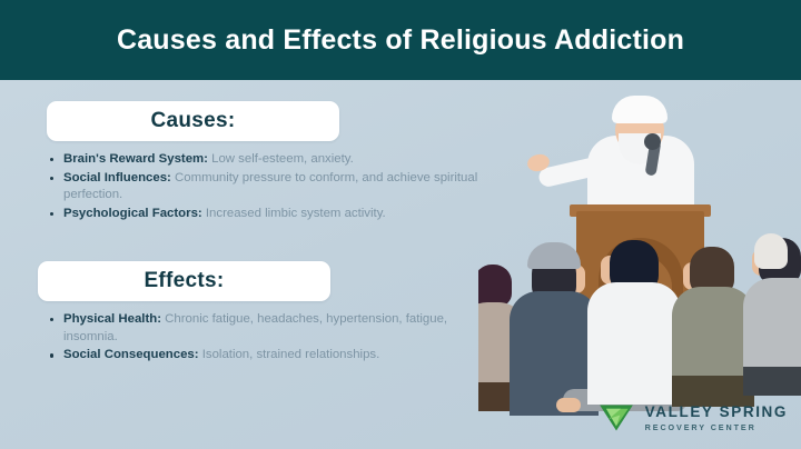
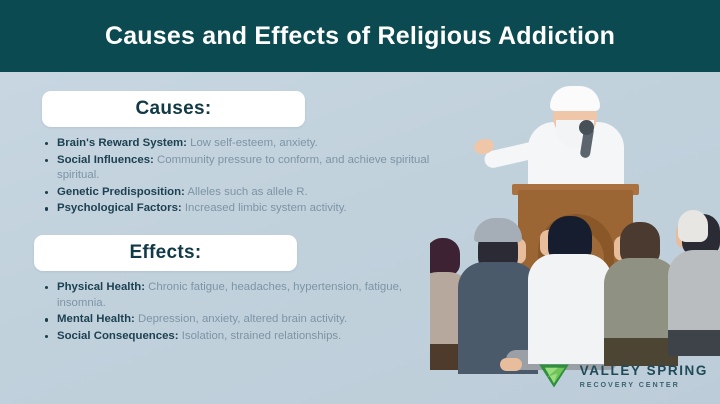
  Causes and Effects of Religious Addiction
  Causes:
  Brain's Reward System: Low self-esteem, anxiety.
- Social Influences: Community pressure to conform, and achieve spiritual perfection.
+ Social Influences: Community pressure to conform, and achieve spiritual spiritual.
+ Genetic Predisposition: Alleles such as allele R.
  Psychological Factors: Increased limbic system activity.
  Effects:
  Physical Health: Chronic fatigue, headaches, hypertension, fatigue, insomnia.
+ Mental Health: Depression, anxiety, altered brain activity.
  Social Consequences: Isolation, strained relationships.
  VALLEY SPRING
  RECOVERY CENTER
